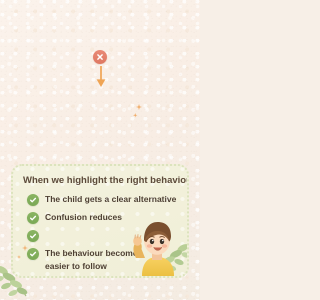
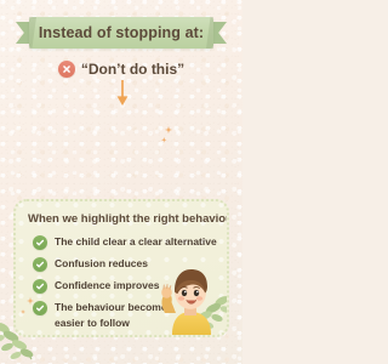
+ Instead of stopping at:
+ “Don’t do this”
  When we highlight the right behavio
- The child gets a clear alternative
+ The child clear a clear alternative
  Confusion reduces
+ Confidence improves
  The behaviour becom
  easier to follow
